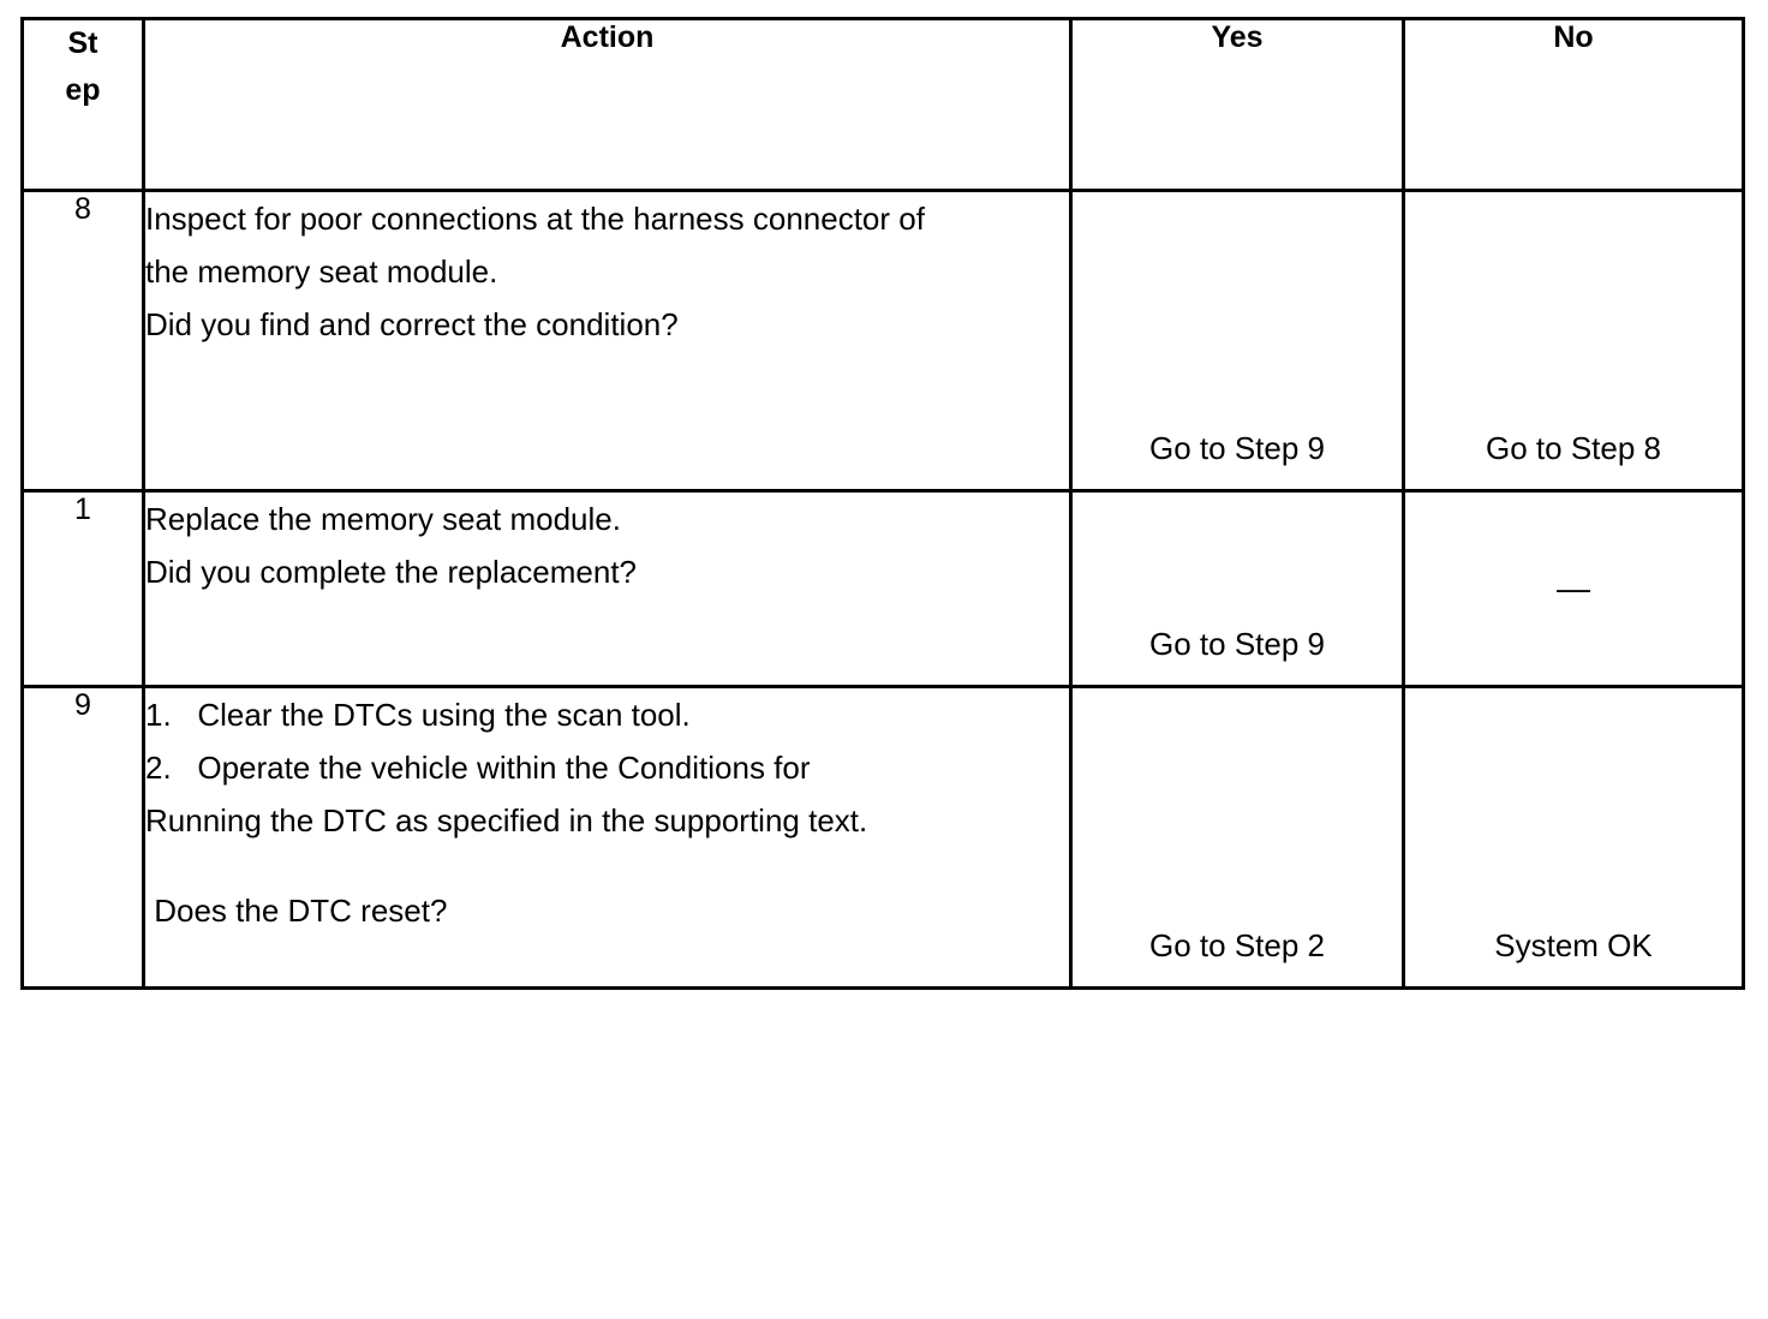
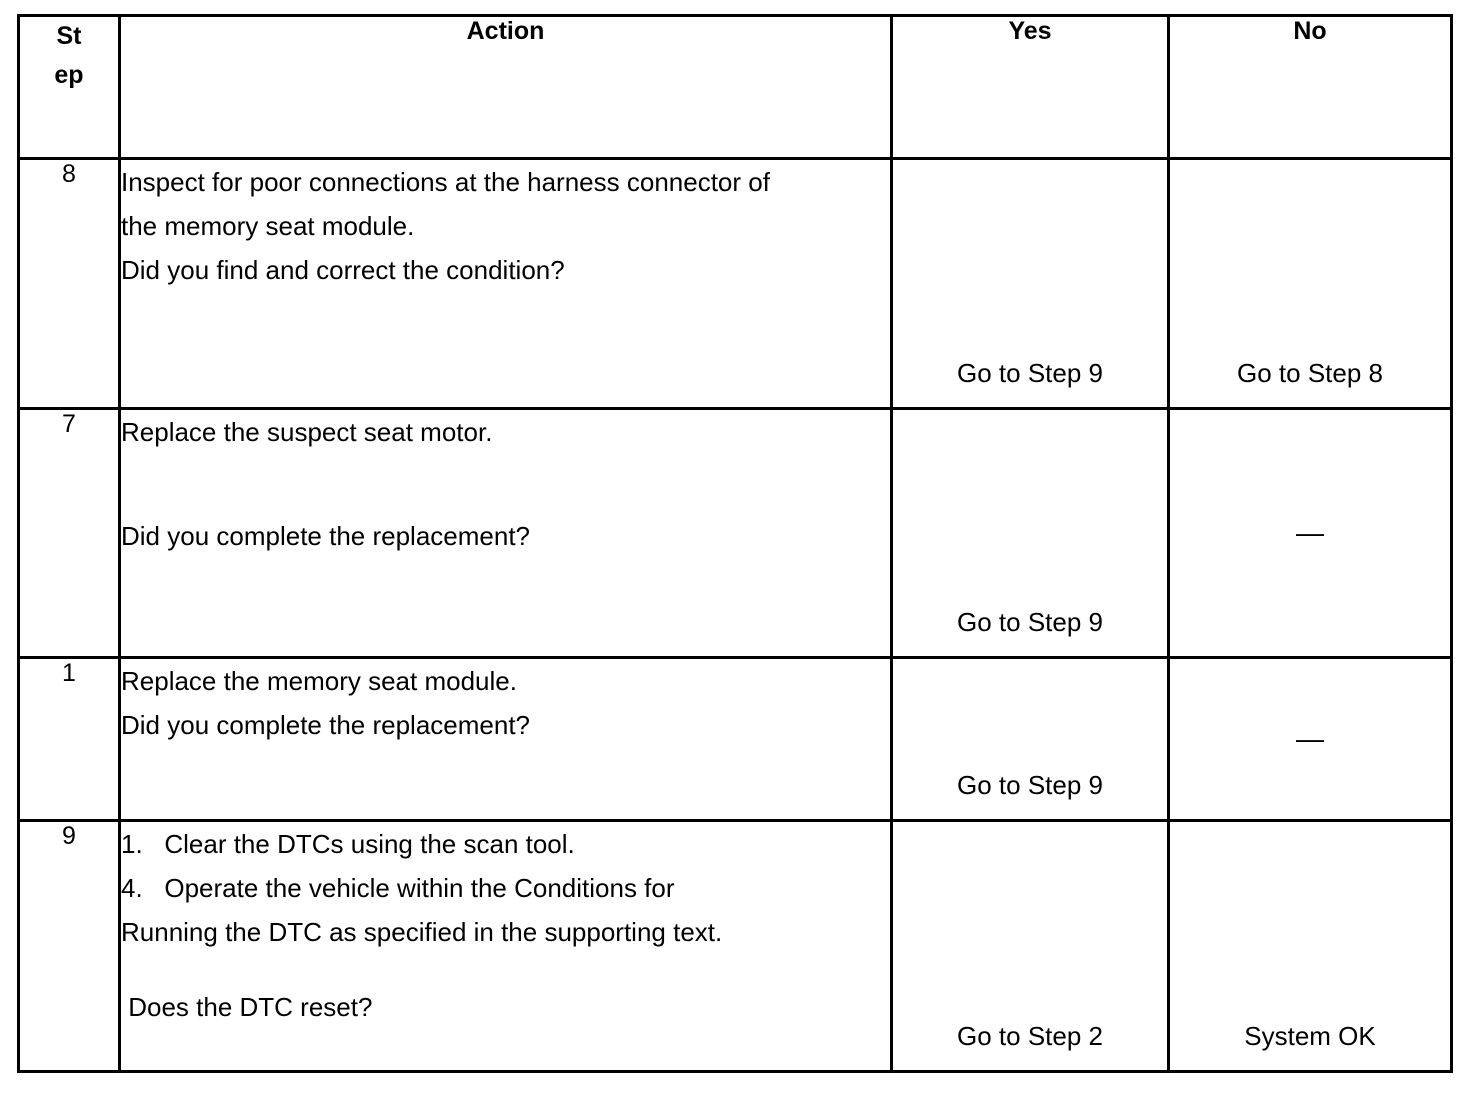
  St ep	Action	Yes	No
  8	Inspect for poor connections at the harness connector of the memory seat module. Did you find and correct the condition?	Go to Step 9	Go to Step 8
+ 7	Replace the suspect seat motor. Did you complete the replacement?	Go to Step 9	—
  1	Replace the memory seat module. Did you complete the replacement?	Go to Step 9	—
- 9	1. Clear the DTCs using the scan tool. 2. Operate the vehicle within the Conditions for Running the DTC as specified in the supporting text. Does the DTC reset?	Go to Step 2	System OK
+ 9	1. Clear the DTCs using the scan tool. 4. Operate the vehicle within the Conditions for Running the DTC as specified in the supporting text. Does the DTC reset?	Go to Step 2	System OK
